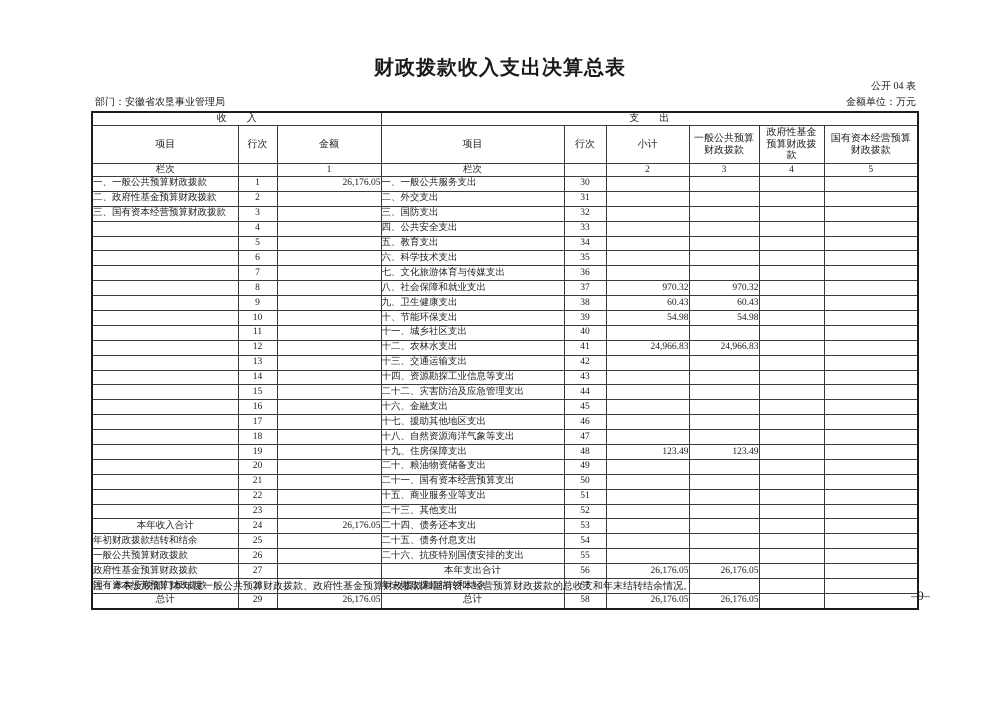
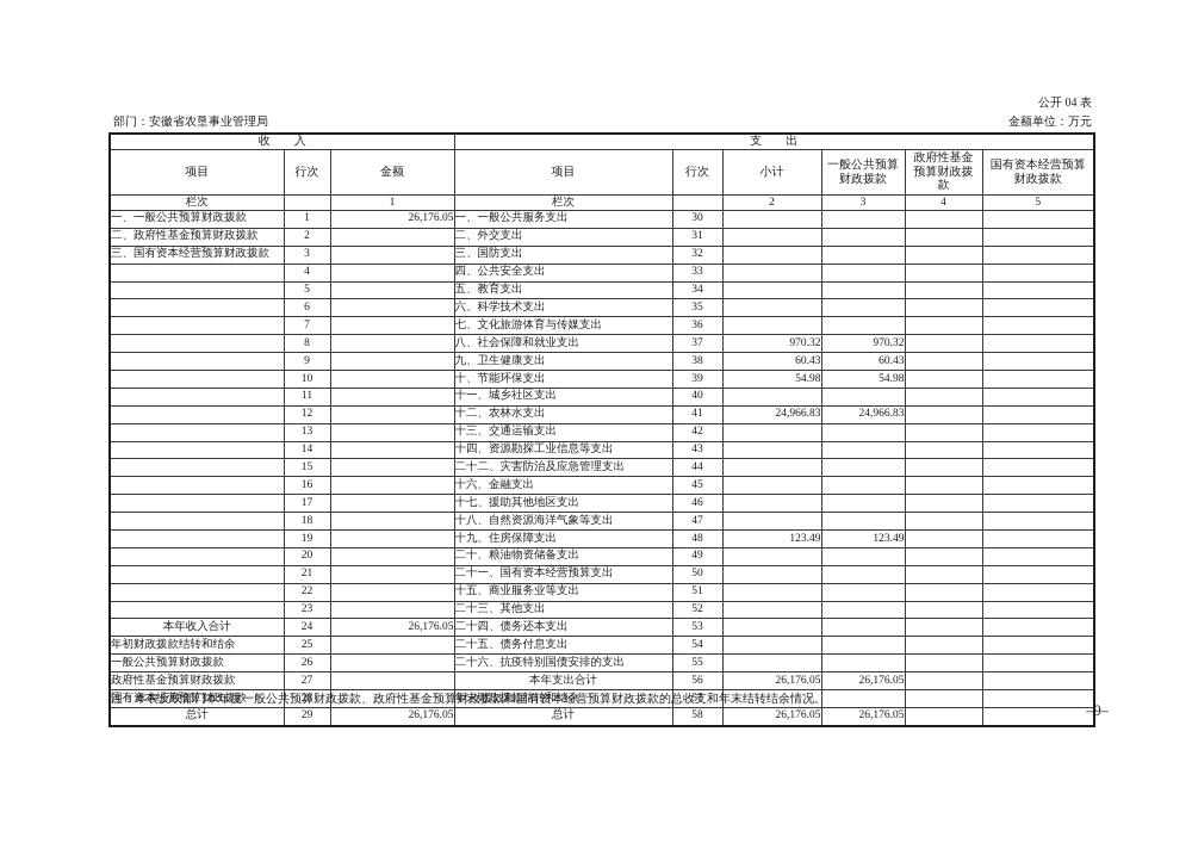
- 财政拨款收入支出决算总表
  公开 04 表
  部门：安徽省农垦事业管理局
  金额单位：万元
  收 入	支 出
  项目	行次	金额	项目	行次	小计	一般公共预算 财政拨款	政府性基金 预算财政拨 款	国有资本经营预算 财政拨款
  栏次		1	栏次		2	3	4	5
  一、一般公共预算财政拨款	1	26,176.05	一、一般公共服务支出	30
  二、政府性基金预算财政拨款	2		二、外交支出	31
  三、国有资本经营预算财政拨款	3		三、国防支出	32
  	4		四、公共安全支出	33
  	5		五、教育支出	34
  	6		六、科学技术支出	35
  	7		七、文化旅游体育与传媒支出	36
  	8		八、社会保障和就业支出	37	970.32	970.32
  	9		九、卫生健康支出	38	60.43	60.43
  	10		十、节能环保支出	39	54.98	54.98
  	11		十一、城乡社区支出	40
  	12		十二、农林水支出	41	24,966.83	24,966.83
  	13		十三、交通运输支出	42
  	14		十四、资源勘探工业信息等支出	43
  	15		二十二、灾害防治及应急管理支出	44
  	16		十六、金融支出	45
  	17		十七、援助其他地区支出	46
  	18		十八、自然资源海洋气象等支出	47
  	19		十九、住房保障支出	48	123.49	123.49
  	20		二十、粮油物资储备支出	49
  	21		二十一、国有资本经营预算支出	50
  	22		十五、商业服务业等支出	51
  	23		二十三、其他支出	52
  本年收入合计	24	26,176.05	二十四、债务还本支出	53
  年初财政拨款结转和结余	25		二十五、债务付息支出	54
  一般公共预算财政拨款	26		二十六、抗疫特别国债安排的支出	55
  政府性基金预算财政拨款	27		本年支出合计	56	26,176.05	26,176.05
  国有资本经营预算财政拨款	28		年末财政拨款结转和结余	57
  总计	29	26,176.05	总计	58	26,176.05	26,176.05
  注：本表反映部门本年度一般公共预算财政拨款、政府性基金预算财政拨款和国有资本经营预算财政拨款的总收支和年末结转结余情况。
  –9–
